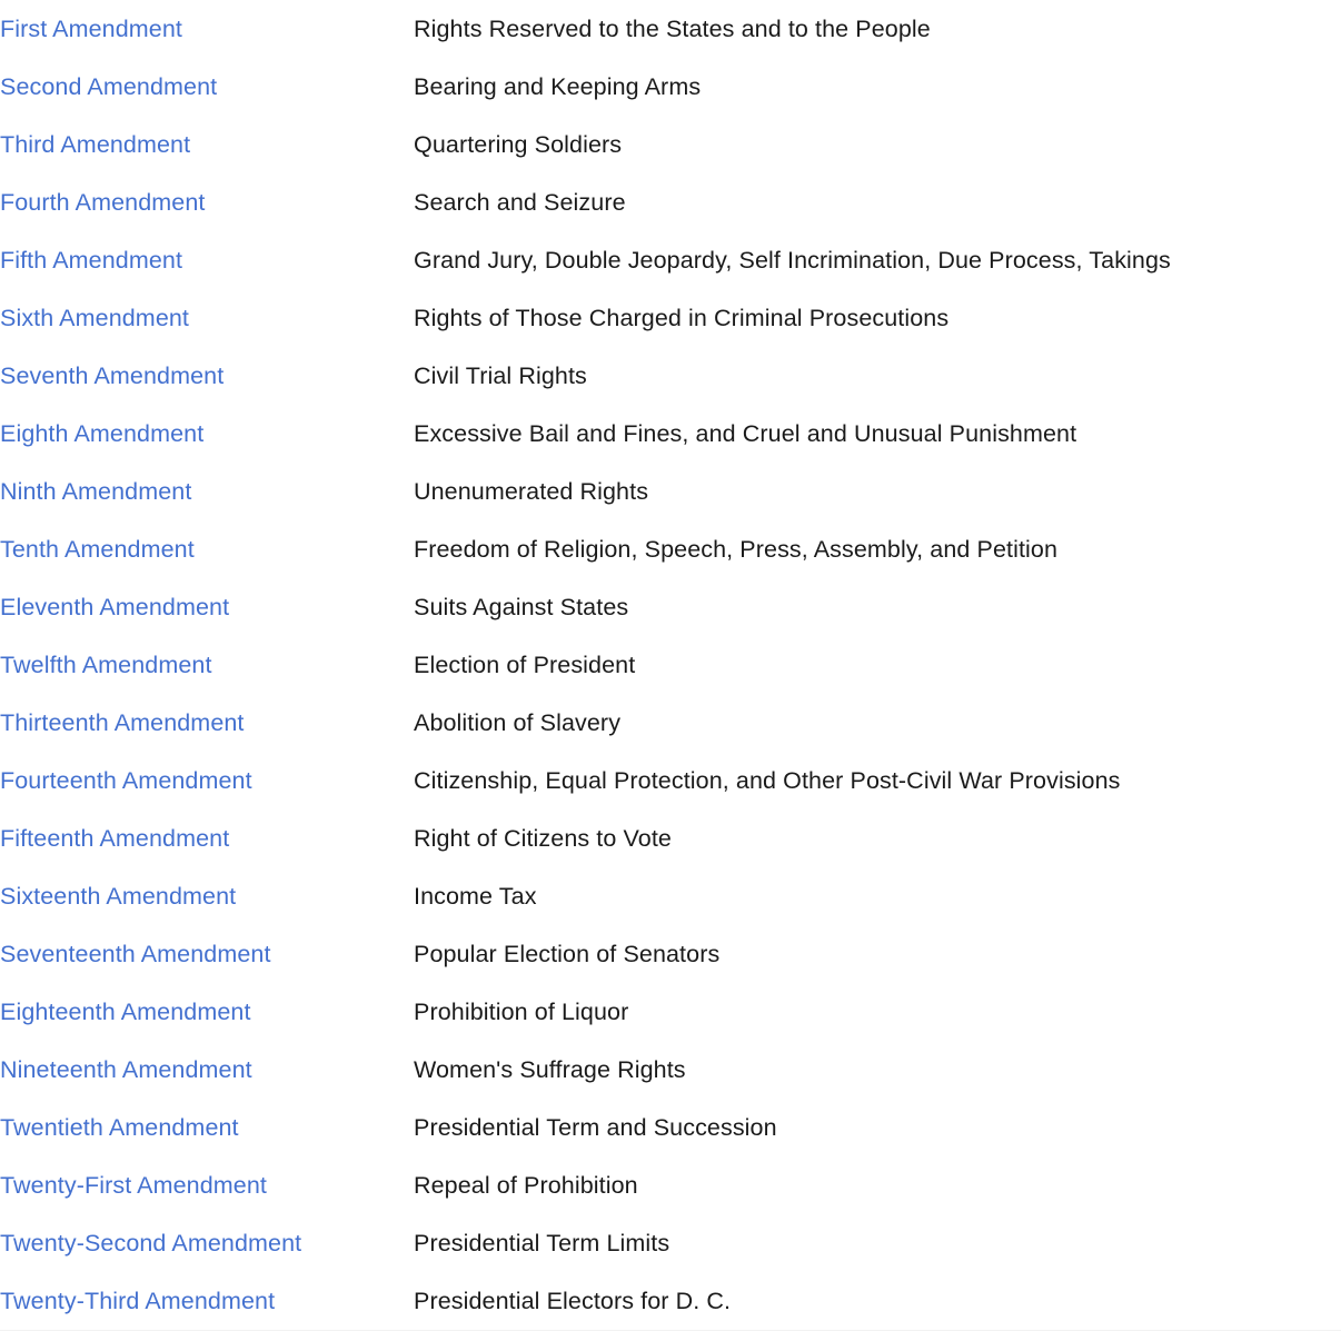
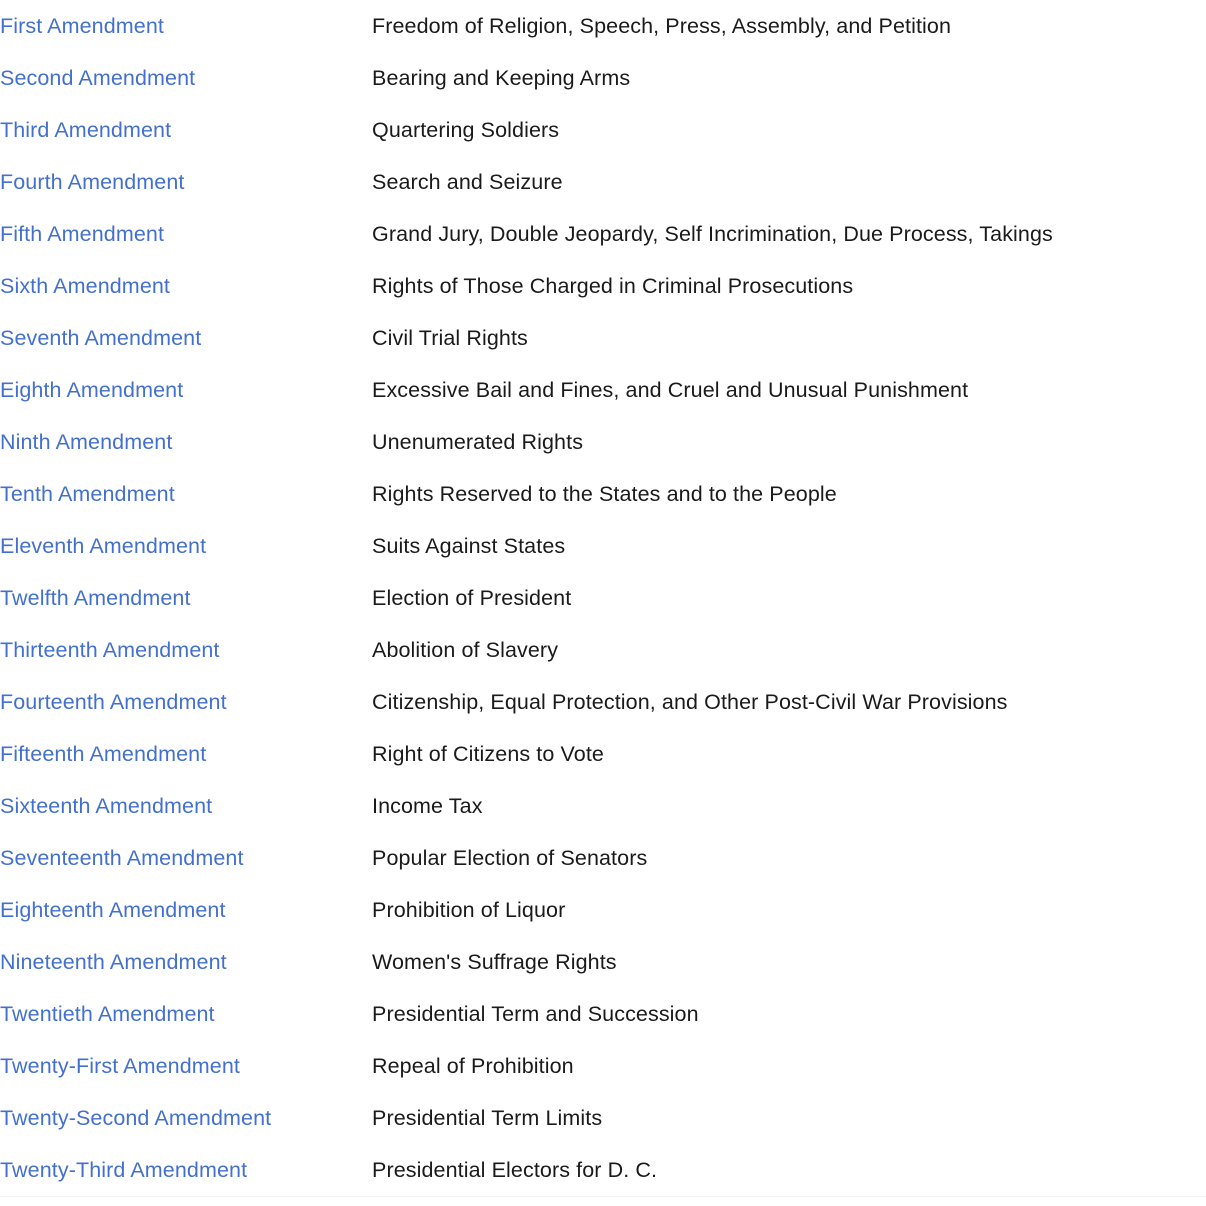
- First Amendment	Rights Reserved to the States and to the People
+ First Amendment	Freedom of Religion, Speech, Press, Assembly, and Petition
  Second Amendment	Bearing and Keeping Arms
  Third Amendment	Quartering Soldiers
  Fourth Amendment	Search and Seizure
  Fifth Amendment	Grand Jury, Double Jeopardy, Self Incrimination, Due Process, Takings
  Sixth Amendment	Rights of Those Charged in Criminal Prosecutions
  Seventh Amendment	Civil Trial Rights
  Eighth Amendment	Excessive Bail and Fines, and Cruel and Unusual Punishment
  Ninth Amendment	Unenumerated Rights
- Tenth Amendment	Freedom of Religion, Speech, Press, Assembly, and Petition
+ Tenth Amendment	Rights Reserved to the States and to the People
  Eleventh Amendment	Suits Against States
  Twelfth Amendment	Election of President
  Thirteenth Amendment	Abolition of Slavery
  Fourteenth Amendment	Citizenship, Equal Protection, and Other Post-Civil War Provisions
  Fifteenth Amendment	Right of Citizens to Vote
  Sixteenth Amendment	Income Tax
  Seventeenth Amendment	Popular Election of Senators
  Eighteenth Amendment	Prohibition of Liquor
  Nineteenth Amendment	Women's Suffrage Rights
  Twentieth Amendment	Presidential Term and Succession
  Twenty-First Amendment	Repeal of Prohibition
  Twenty-Second Amendment	Presidential Term Limits
  Twenty-Third Amendment	Presidential Electors for D. C.
